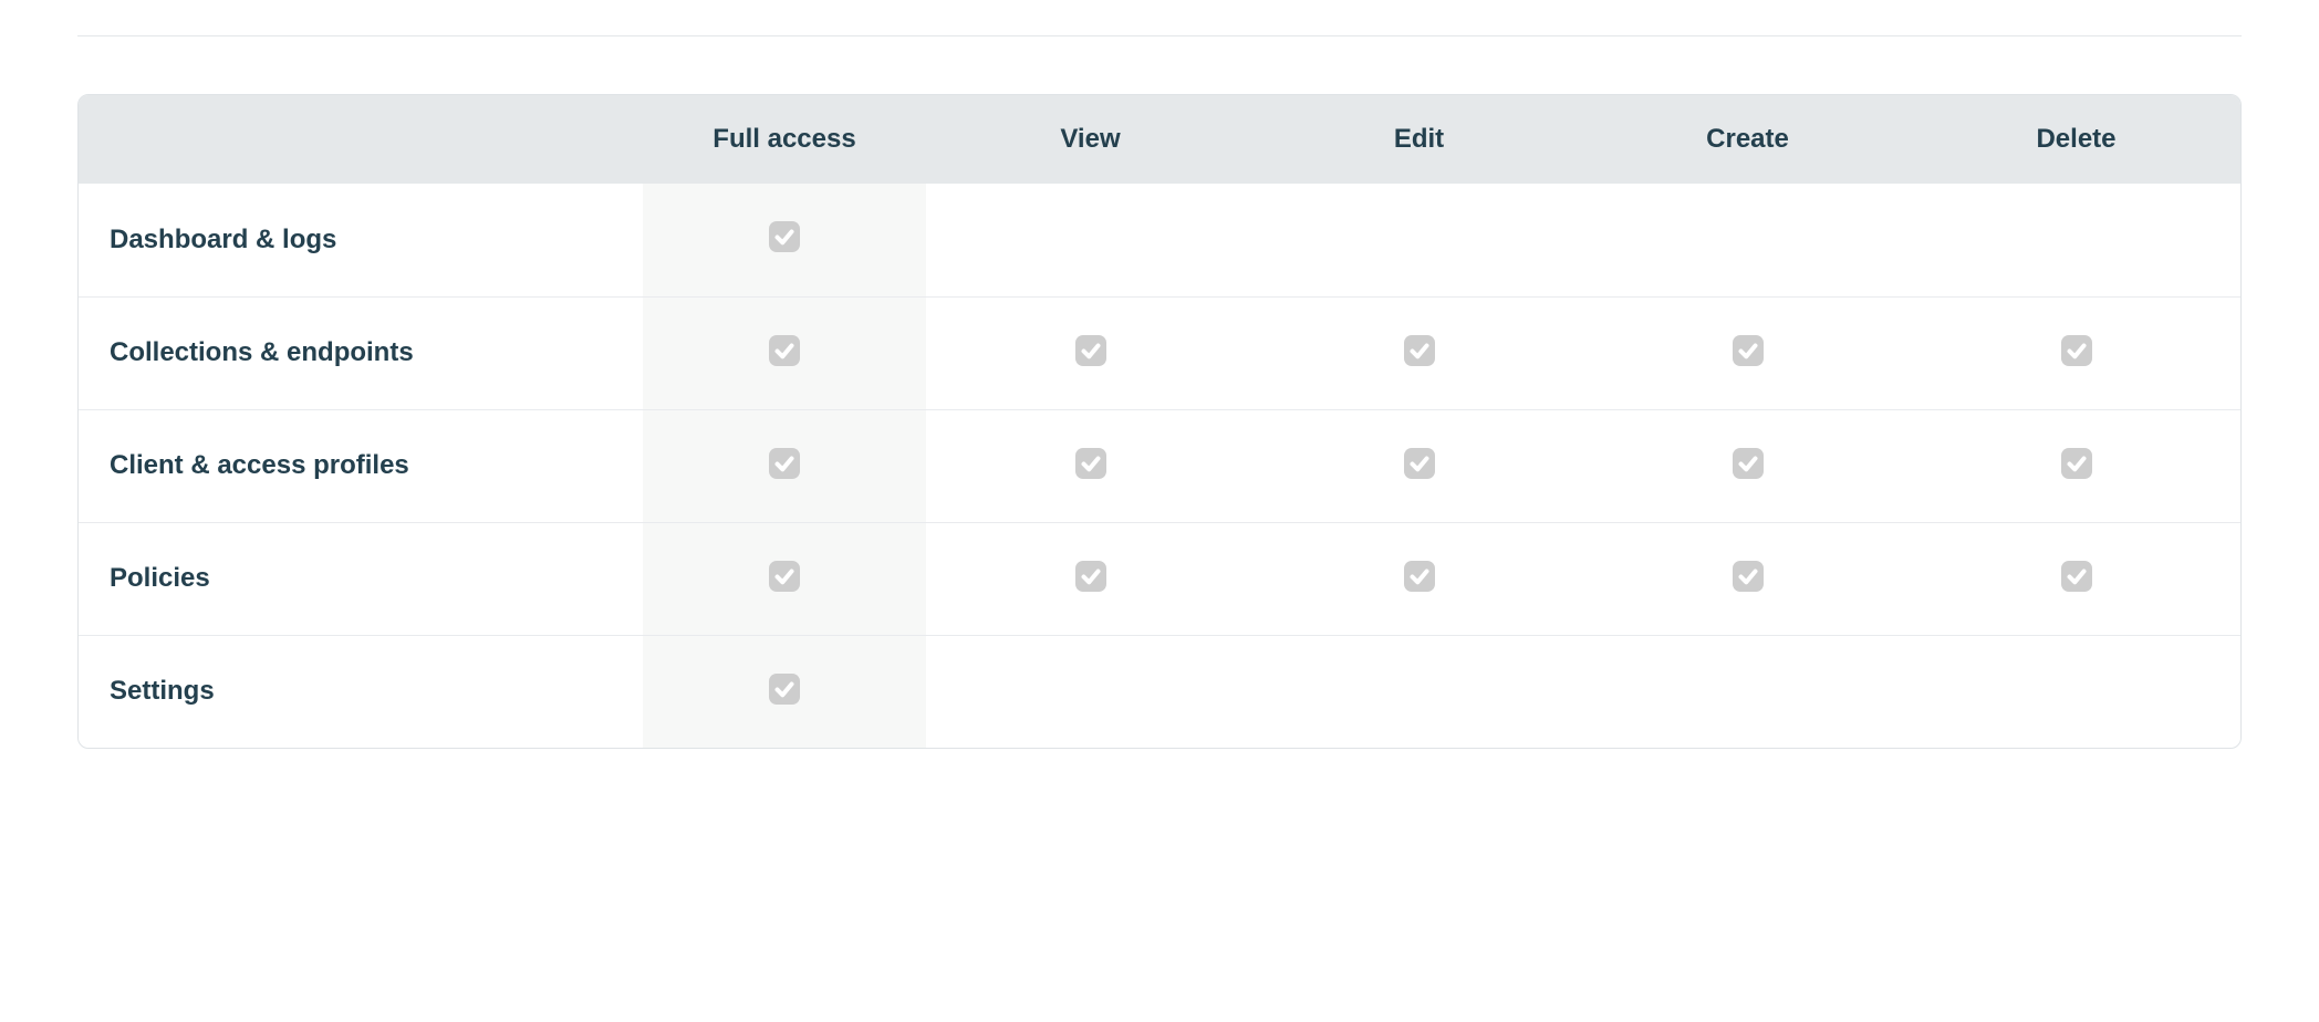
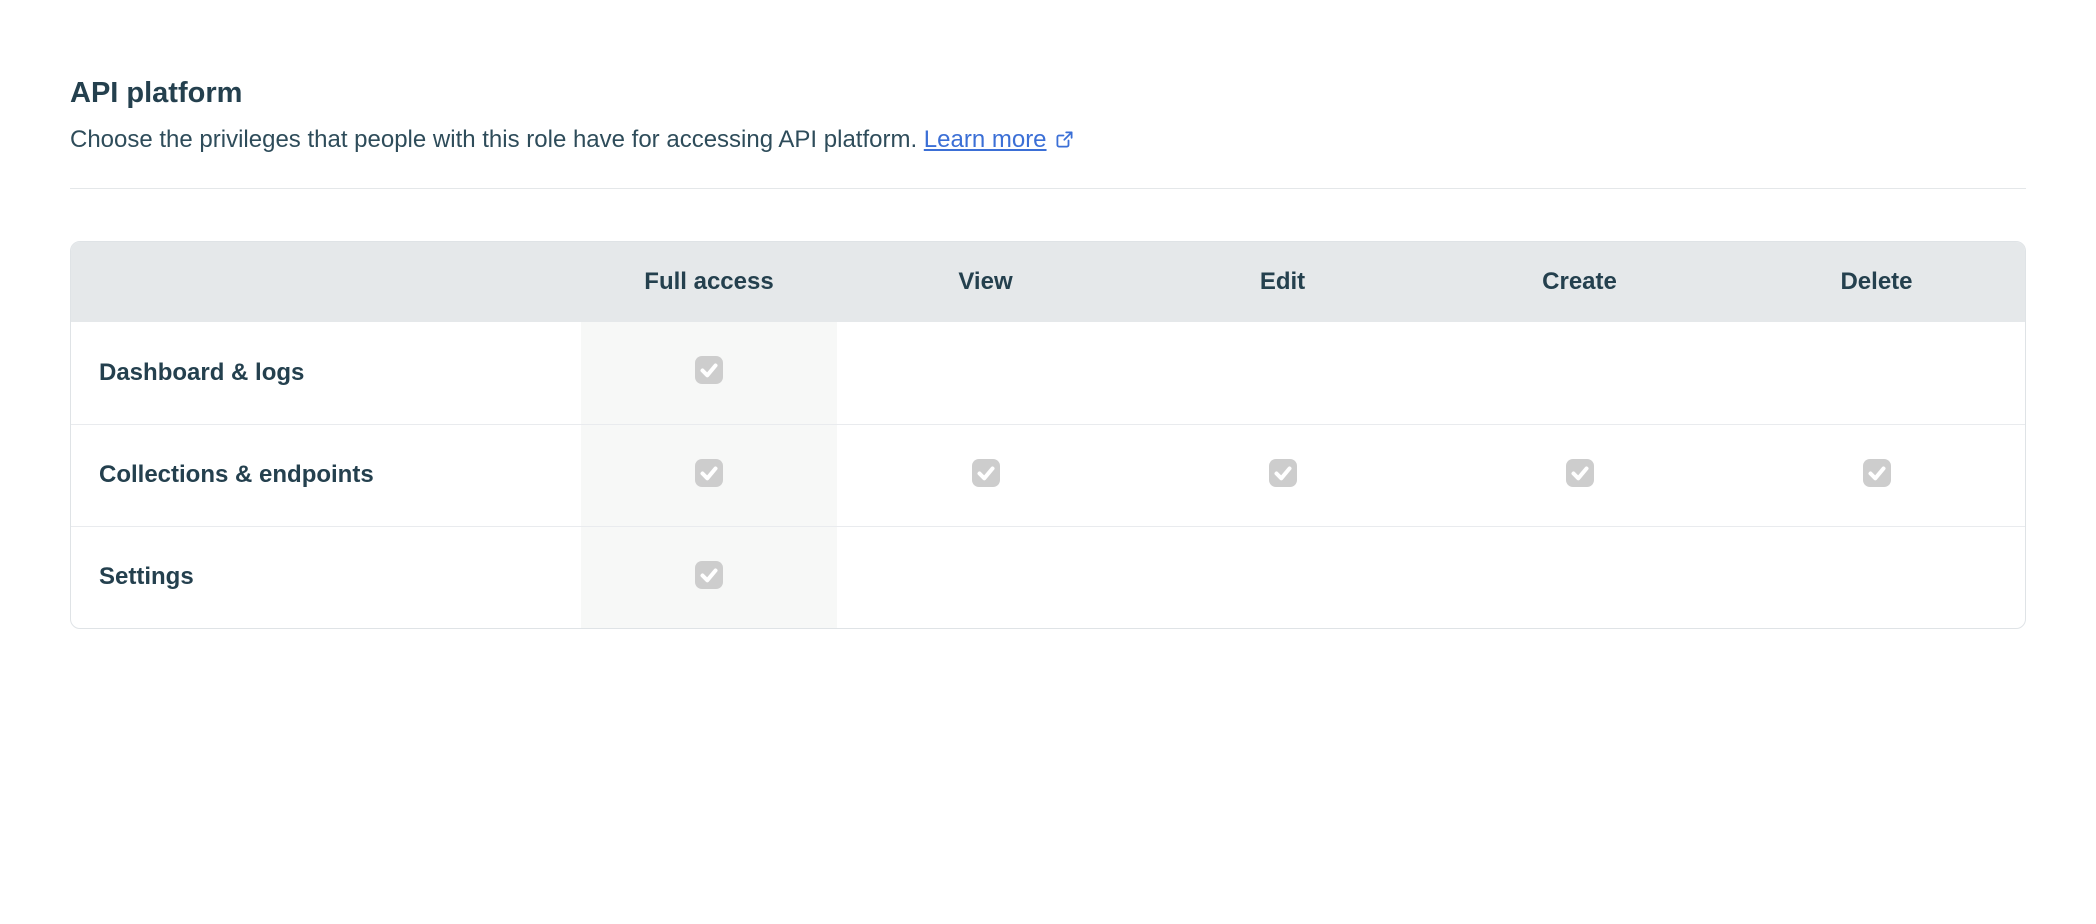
+ API platform
+ Choose the privileges that people with this role have for accessing API platform. Learn more
  	Full access	View	Edit	Create	Delete
  Dashboard & logs
  Collections & endpoints
- Client & access profiles
- Policies
  Settings
